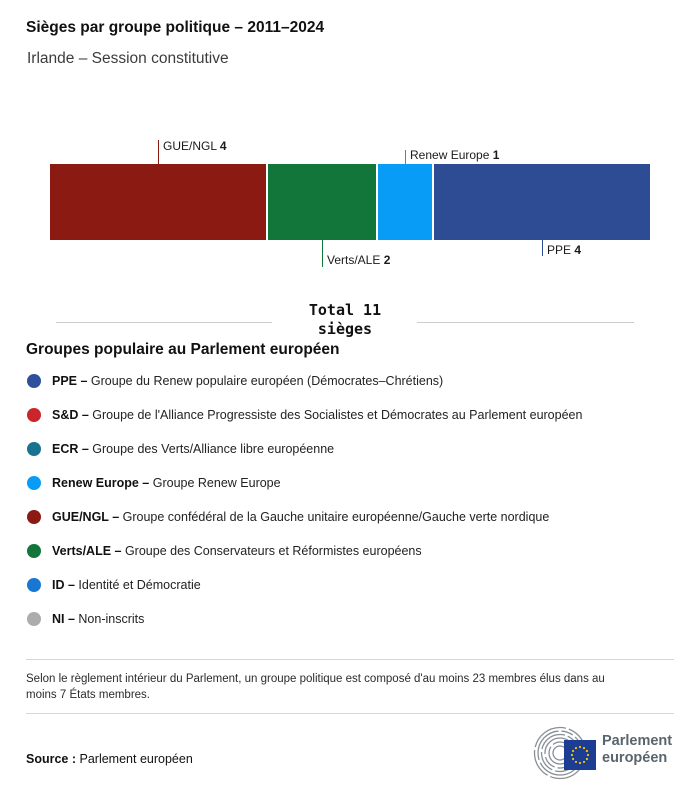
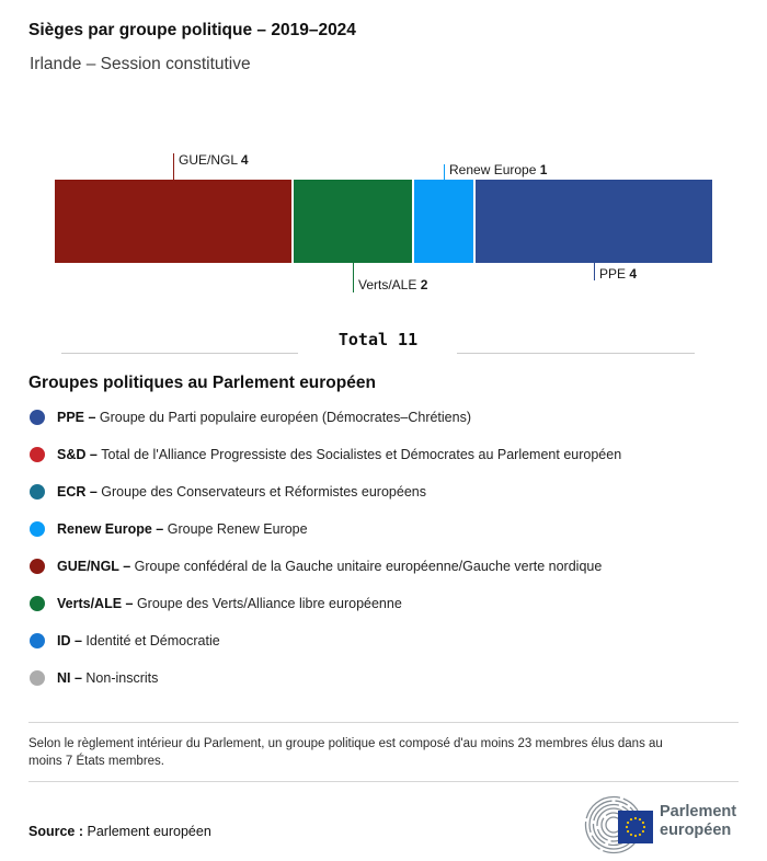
- Sièges par groupe politique – 2011–2024
+ Sièges par groupe politique – 2019–2024
  Irlande – Session constitutive
  GUE/NGL 4
  Verts/ALE 2
  Renew Europe 1
  PPE 4
  Total 11
- sièges
- Groupes populaire au Parlement européen
+ Groupes politiques au Parlement européen
- PPE – Groupe du Renew populaire européen (Démocrates–Chrétiens)
+ PPE – Groupe du Parti populaire européen (Démocrates–Chrétiens)
- S&D – Groupe de l'Alliance Progressiste des Socialistes et Démocrates au Parlement européen
+ S&D – Total de l'Alliance Progressiste des Socialistes et Démocrates au Parlement européen
- ECR – Groupe des Verts/Alliance libre européenne
+ ECR – Groupe des Conservateurs et Réformistes européens
  Renew Europe – Groupe Renew Europe
  GUE/NGL – Groupe confédéral de la Gauche unitaire européenne/Gauche verte nordique
- Verts/ALE – Groupe des Conservateurs et Réformistes européens
+ Verts/ALE – Groupe des Verts/Alliance libre européenne
  ID – Identité et Démocratie
  NI – Non-inscrits
  Selon le règlement intérieur du Parlement, un groupe politique est composé d'au moins 23 membres élus dans au moins 7 États membres.
  Source : Parlement européen
  Parlement
  européen
